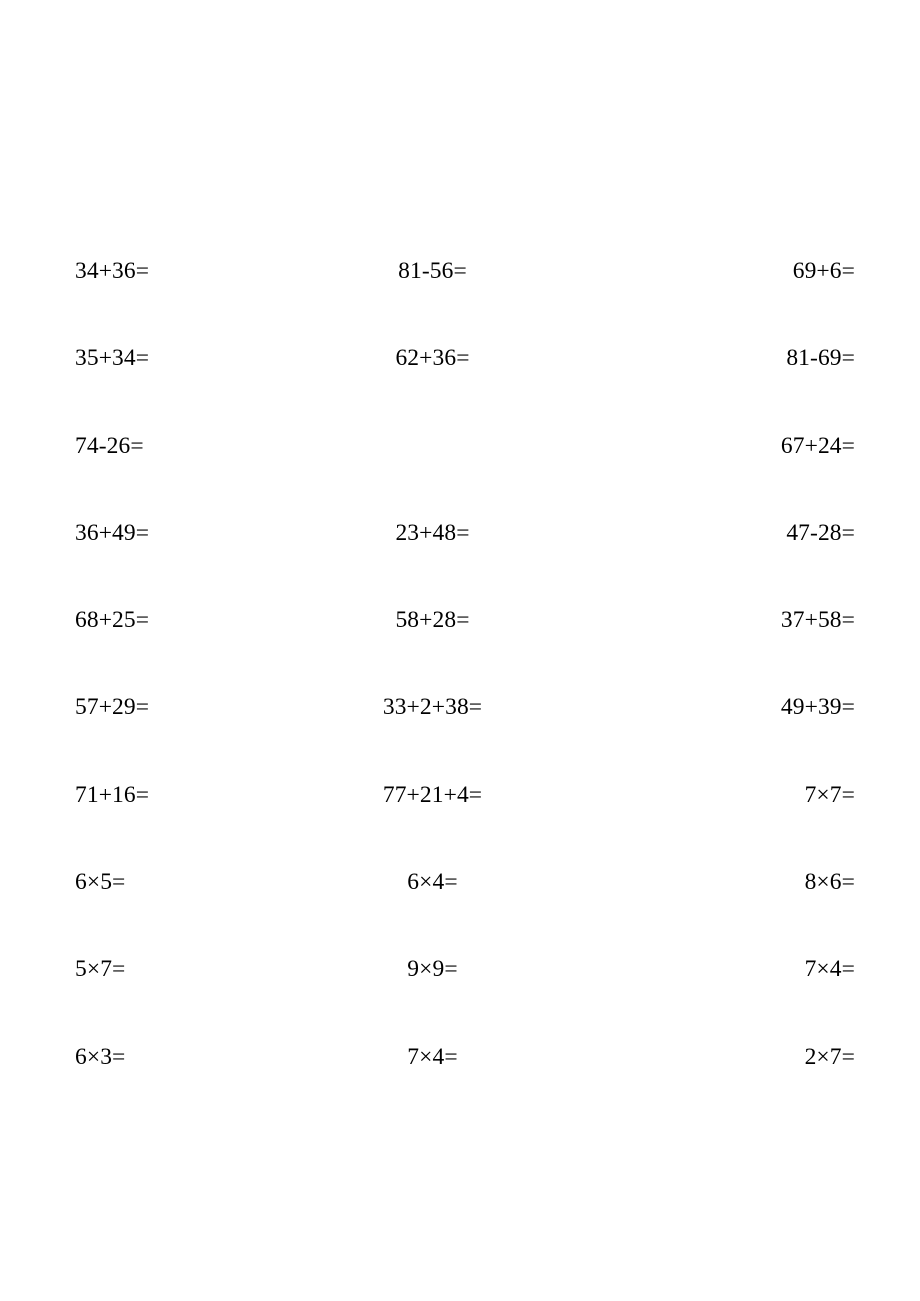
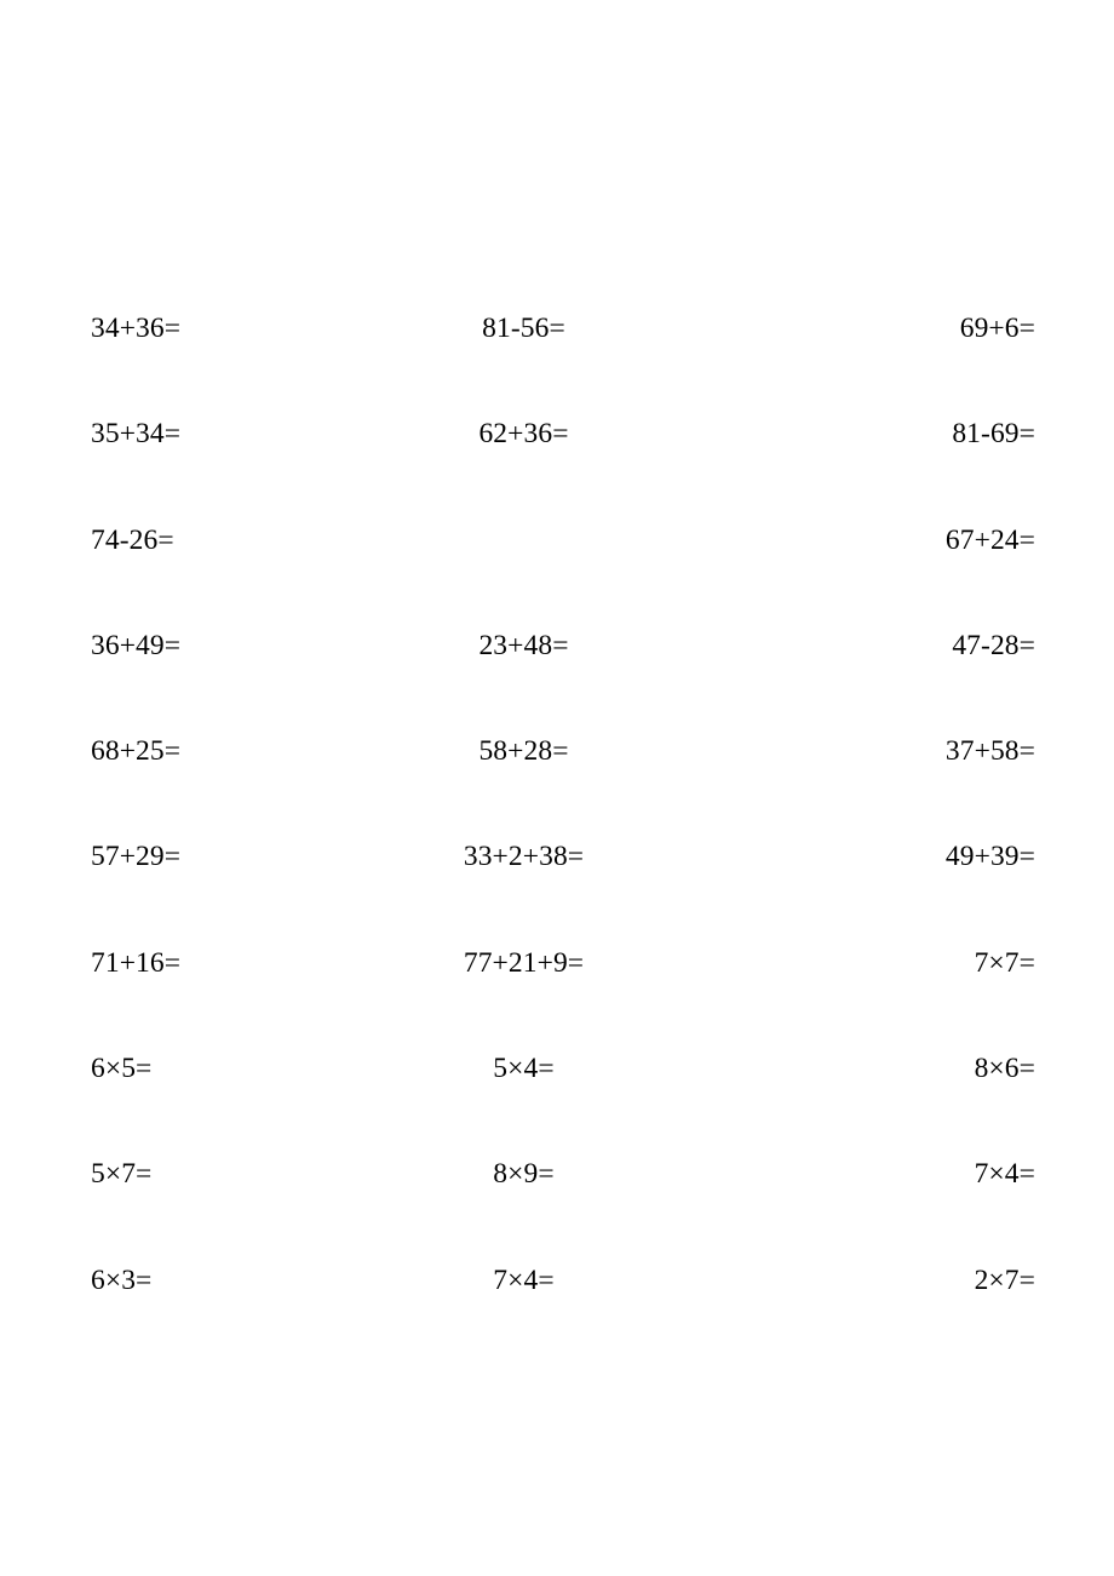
  34+36=
  81-56=
  69+6=
  35+34=
  62+36=
  81-69=
  74-26=
  67+24=
  36+49=
  23+48=
  47-28=
  68+25=
  58+28=
  37+58=
  57+29=
  33+2+38=
  49+39=
  71+16=
- 77+21+4=
+ 77+21+9=
  7×7=
  6×5=
- 6×4=
+ 5×4=
  8×6=
  5×7=
- 9×9=
+ 8×9=
  7×4=
  6×3=
  7×4=
  2×7=
